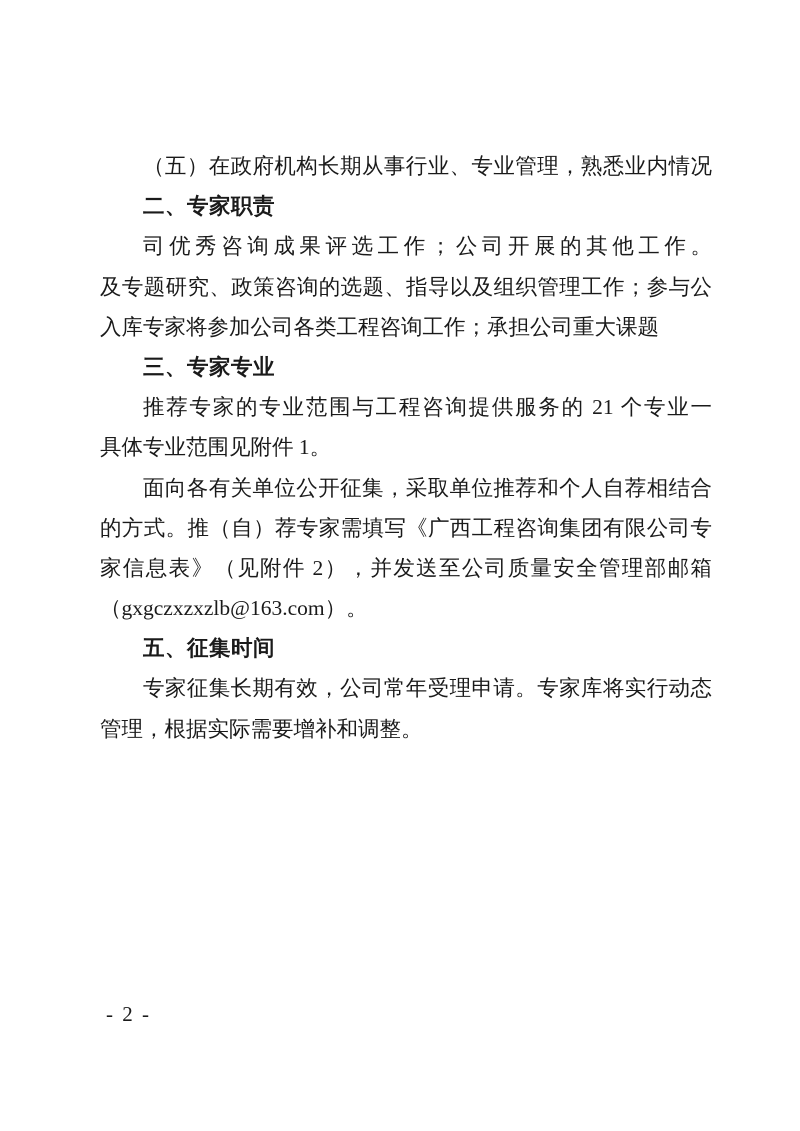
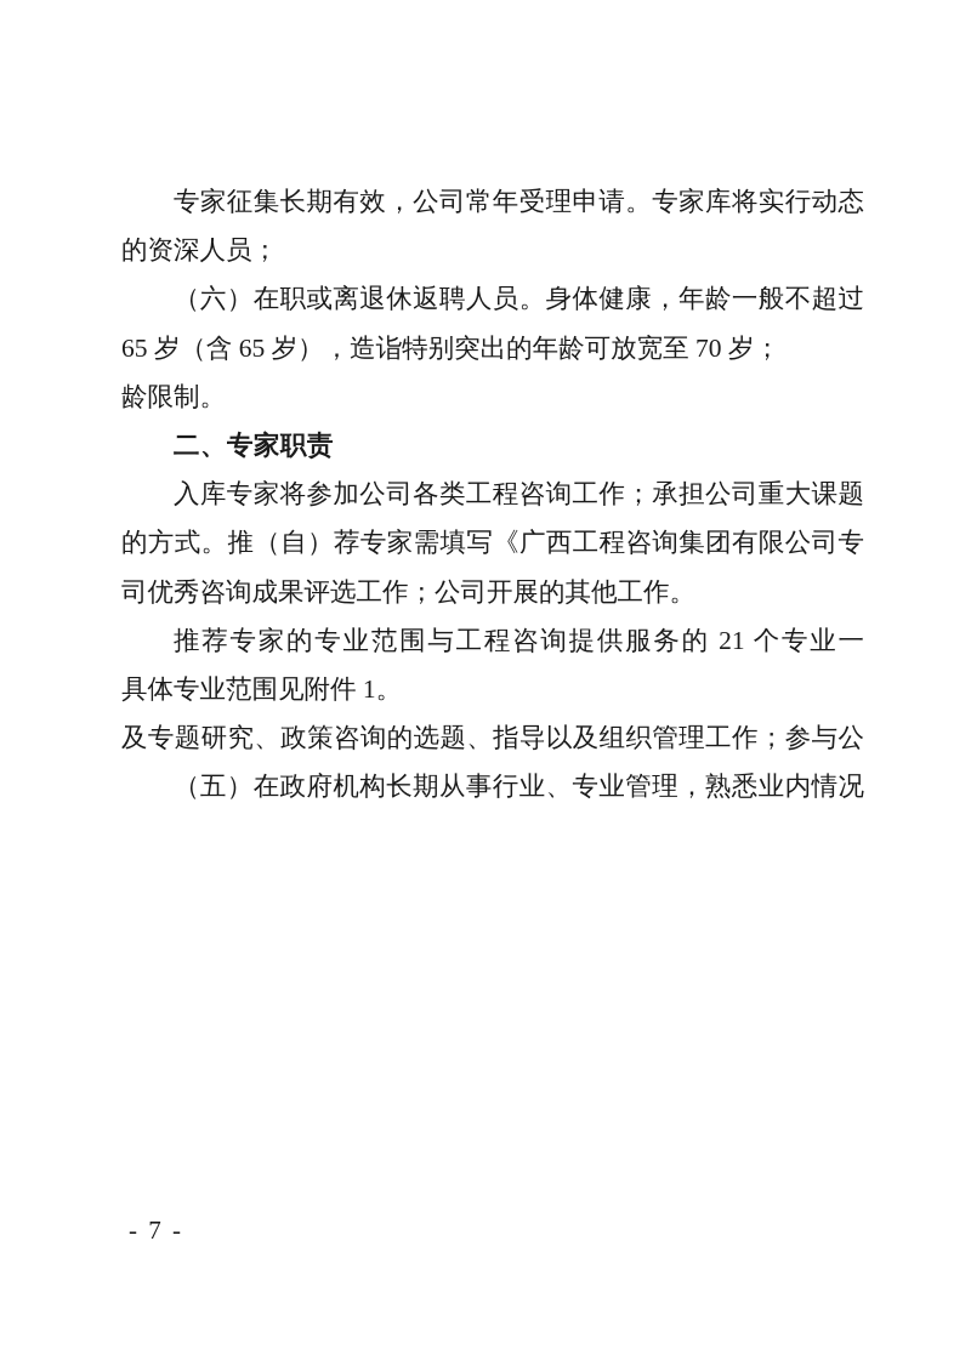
- （五）在政府机构长期从事行业、专业管理，熟悉业内情况
+ 专家征集长期有效，公司常年受理申请。专家库将实行动态
+ 的资深人员；
+ （六）在职或离退休返聘人员。身体健康，年龄一般不超过
+ 65 岁（含 65 岁），造诣特别突出的年龄可放宽至 70 岁；
+ 龄限制。
  二、专家职责
- 司优秀咨询成果评选工作；公司开展的其他工作。
+ 入库专家将参加公司各类工程咨询工作；承担公司重大课题
- 及专题研究、政策咨询的选题、指导以及组织管理工作；参与公
+ 的方式。推（自）荐专家需填写《广西工程咨询集团有限公司专
- 入库专家将参加公司各类工程咨询工作；承担公司重大课题
+ 司优秀咨询成果评选工作；公司开展的其他工作。
- 三、专家专业
  推荐专家的专业范围与工程咨询提供服务的 21 个专业一
  具体专业范围见附件 1。
- 面向各有关单位公开征集，采取单位推荐和个人自荐相结合
- 的方式。推（自）荐专家需填写《广西工程咨询集团有限公司专
+ 及专题研究、政策咨询的选题、指导以及组织管理工作；参与公
- 家信息表》（见附件 2），并发送至公司质量安全管理部邮箱
- （gxgczxzxzlb@163.com）。
- 五、征集时间
- 专家征集长期有效，公司常年受理申请。专家库将实行动态
+ （五）在政府机构长期从事行业、专业管理，熟悉业内情况
- 管理，根据实际需要增补和调整。
- - 2 -
+ - 7 -
